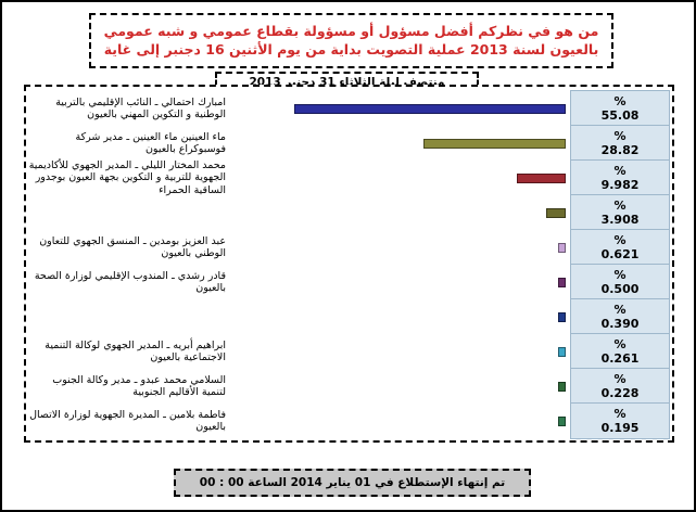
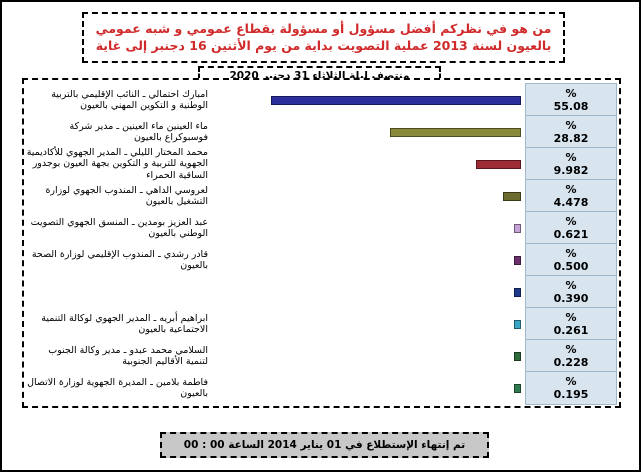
  من هو في نظركم أفضل مسؤول أو مسؤولة بقطاع عمومي و شبه عمومي
  بالعيون لسنة 2013 عملية التصويت بداية من يوم الأثنين 16 دجنبر إلى غاية
- منتصف ليلة الثلاثاء 31 دجنبر 2013
+ منتصف ليلة الثلاثاء 31 دجنبر 2020
  %
  55.08
  امبارك احتمالي ـ النائب الإقليمي بالتربية الوطنية و التكوين المهني بالعيون
  %
  28.82
  ماء العينين ماء العينين ـ مدير شركة فوسبوكراع بالعيون
  %
  9.982
  محمد المختار الليلي ـ المدير الجهوي للأكاديمية الجهوية للتربية و التكوين بجهة العيون بوجدور الساقية الحمراء
  %
- 3.908
+ 4.478
+ لعروسي الداهي ـ المندوب الجهوي لوزارة التشغيل بالعيون
  %
  0.621
- عبد العزيز بومدين ـ المنسق الجهوي للتعاون الوطني بالعيون
+ عبد العزيز بومدين ـ المنسق الجهوي التصويت الوطني بالعيون
  %
  0.500
  قادر رشدي ـ المندوب الإقليمي لوزارة الصحة بالعيون
  %
  0.390
  %
  0.261
  ابراهيم أبريه ـ المدير الجهوي لوكالة التنمية الاجتماعية بالعيون
  %
  0.228
  السلامي محمد عبدو ـ مدير وكالة الجنوب لتنمية الأقاليم الجنوبية
  %
  0.195
  فاطمة بلامين ـ المديرة الجهوية لوزارة الاتصال بالعيون
  تم إنتهاء الإستطلاع في 01 يناير 2014 الساعة 00 : 00
